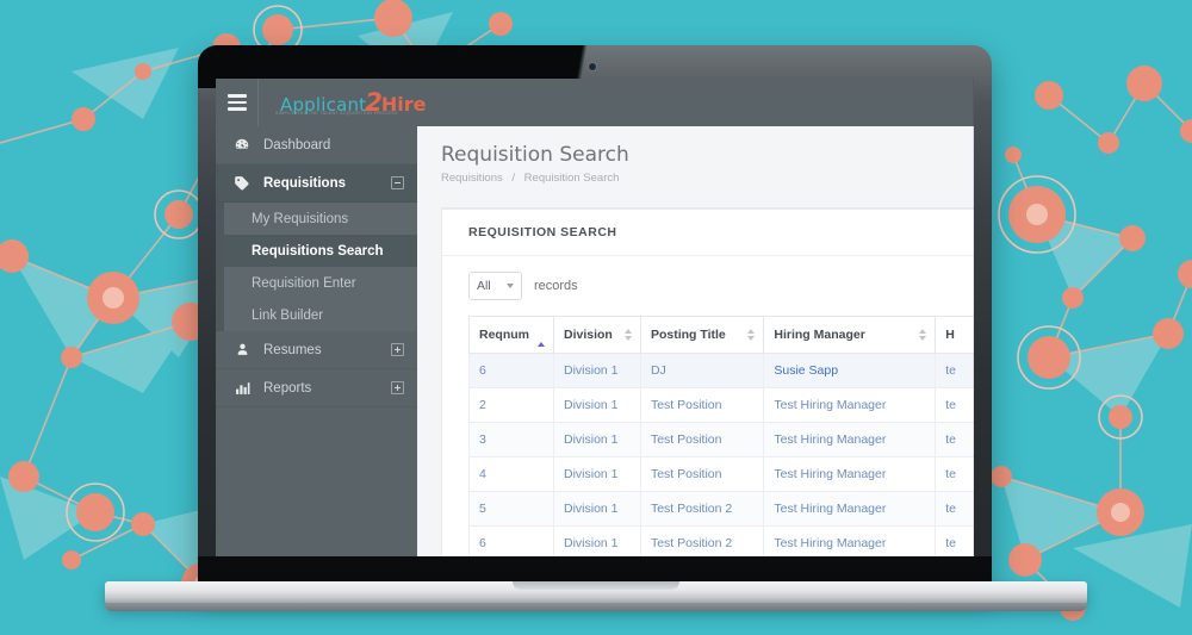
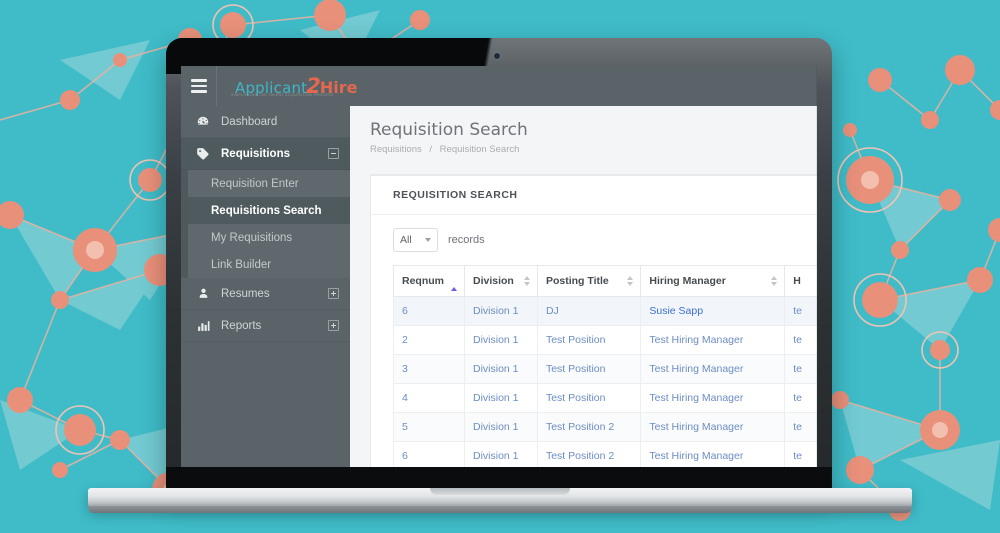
  Applicant
  2
  Hire
  Dashboard
  Requisitions
- My Requisitions
+ Requisition Enter
  Requisitions Search
- Requisition Enter
+ My Requisitions
  Link Builder
  Resumes
  Reports
  Requisition Search
  Requisitions / Requisition Search
  REQUISITION SEARCH
  All
  records
  Reqnum	Division	Posting Title	Hiring Manager	H
  6	Division 1	DJ	Susie Sapp	te
  2	Division 1	Test Position	Test Hiring Manager	te
  3	Division 1	Test Position	Test Hiring Manager	te
  4	Division 1	Test Position	Test Hiring Manager	te
  5	Division 1	Test Position 2	Test Hiring Manager	te
  6	Division 1	Test Position 2	Test Hiring Manager	te
